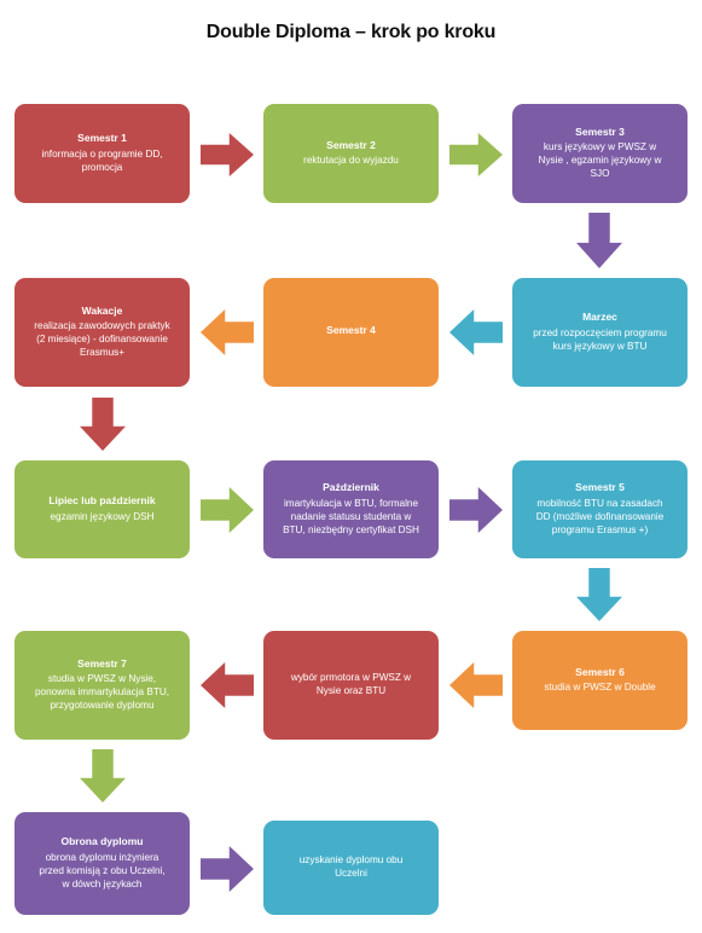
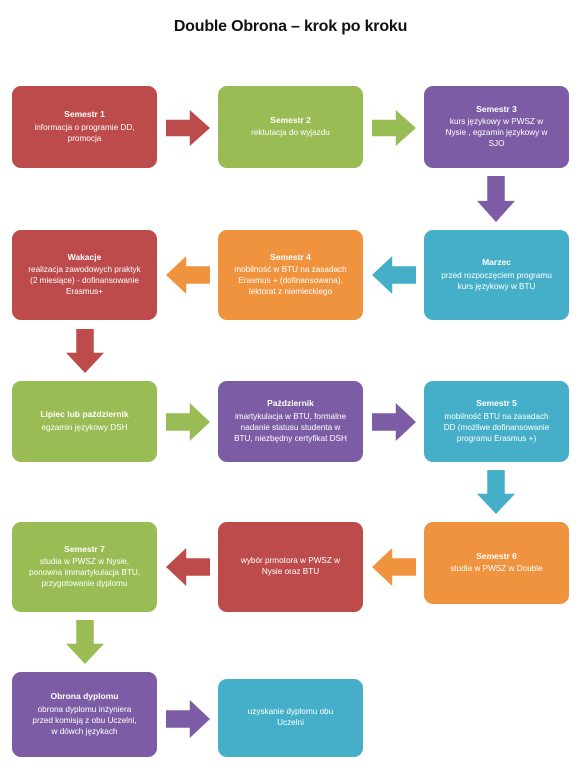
- Double Diploma – krok po kroku
+ Double Obrona – krok po kroku
  Semestr 1
  informacja o programie DD,
  promocja
  Semestr 2
  rektutacja do wyjazdu
  Semestr 3
  kurs językowy w PWSZ w
  Nysie , egzamin językowy w
  SJO
  Marzec
  przed rozpoczęciem programu
  kurs językowy w BTU
  Semestr 4
+ mobilność w BTU na zasadach
+ Erasmus + (dofinansowana),
+ lektorat z niemieckiego
  Wakacje
  realizacja zawodowych praktyk
  (2 miesiące) - dofinansowanie
  Erasmus+
  Lipiec lub październik
  egzamin językowy DSH
  Październik
  imartykulacja w BTU, formalne
  nadanie statusu studenta w
  BTU, niezbędny certyfikat DSH
  Semestr 5
  mobilność BTU na zasadach
  DD (możliwe dofinansowanie
  programu Erasmus +)
  Semestr 6
  studia w PWSZ w Double
  wybór prmotora w PWSZ w
  Nysie oraz BTU
  Semestr 7
  studia w PWSZ w Nysie,
  ponowna immartykulacja BTU,
  przygotowanie dyplomu
  Obrona dyplomu
  obrona dyplomu inżyniera
  przed komisją z obu Uczelni,
  w dówch językach
  uzyskanie dyplomu obu
  Uczelni
